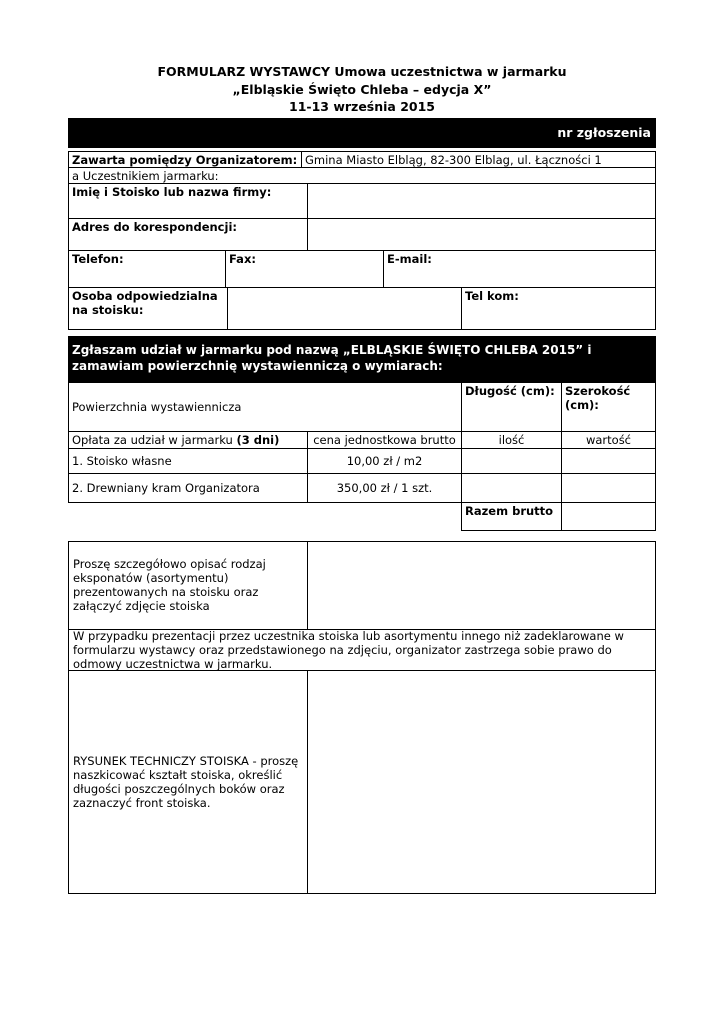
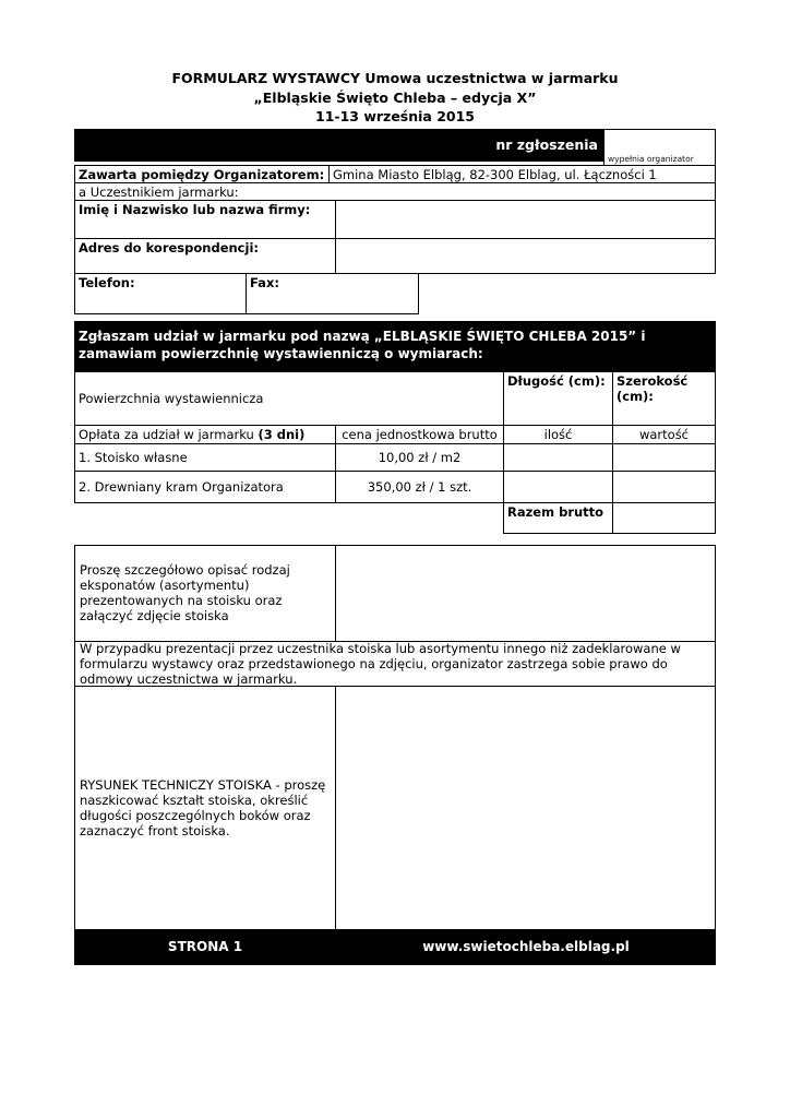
  FORMULARZ WYSTAWCY Umowa uczestnictwa w jarmarku
  „Elbląskie Święto Chleba – edycja X”
  11-13 września 2015
  nr zgłoszenia
+ wypełnia organizator
  Zawarta pomiędzy Organizatorem:
  Gmina Miasto Elbląg, 82-300 Elblag, ul. Łączności 1
  a Uczestnikiem jarmarku:
- Imię i Stoisko lub nazwa firmy:
+ Imię i Nazwisko lub nazwa firmy:
  Adres do korespondencji:
  Telefon:
  Fax:
- E-mail:
- Osoba odpowiedzialna na stoisku:
- Tel kom:
  Zgłaszam udział w jarmarku pod nazwą „ELBLĄSKIE ŚWIĘTO CHLEBA 2015” i zamawiam powierzchnię wystawienniczą o wymiarach:
  Powierzchnia wystawiennicza
  Długość (cm):
  Szerokość (cm):
  Opłata za udział w jarmarku (3 dni)
  cena jednostkowa brutto
  ilość
  wartość
  1. Stoisko własne
  10,00 zł / m2
  2. Drewniany kram Organizatora
  350,00 zł / 1 szt.
  Razem brutto
  Proszę szczegółowo opisać rodzaj eksponatów (asortymentu) prezentowanych na stoisku oraz załączyć zdjęcie stoiska
  W przypadku prezentacji przez uczestnika stoiska lub asortymentu innego niż zadeklarowane w formularzu wystawcy oraz przedstawionego na zdjęciu, organizator zastrzega sobie prawo do odmowy uczestnictwa w jarmarku.
  RYSUNEK TECHNICZY STOISKA - proszę naszkicować kształt stoiska, określić długości poszczególnych boków oraz zaznaczyć front stoiska.
+ STRONA 1
+ www.swietochleba.elblag.pl
